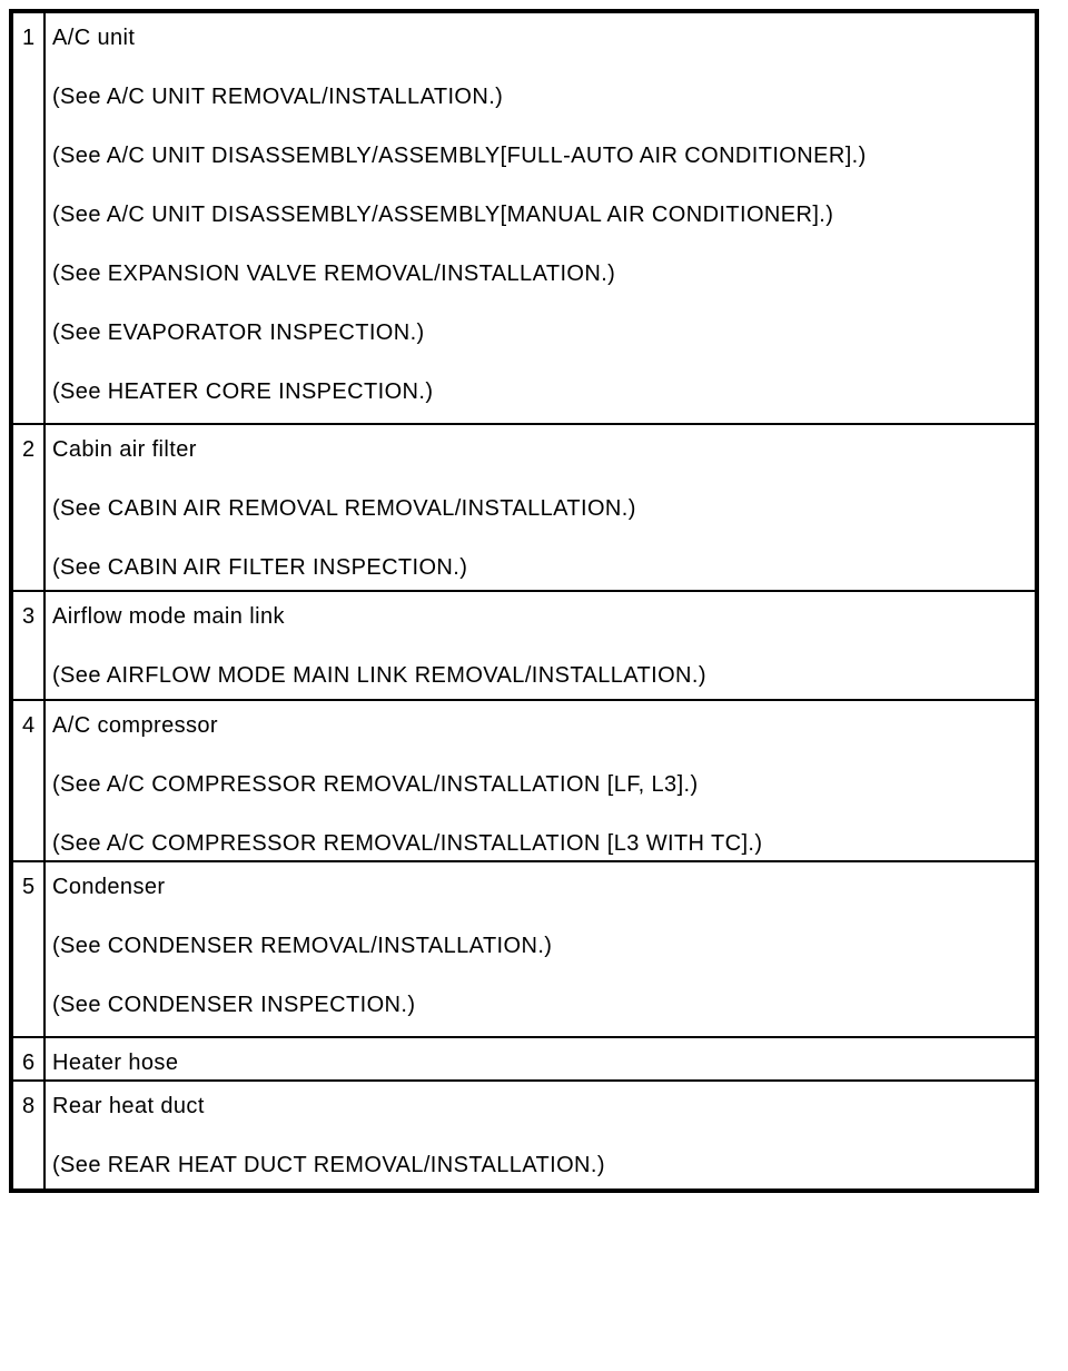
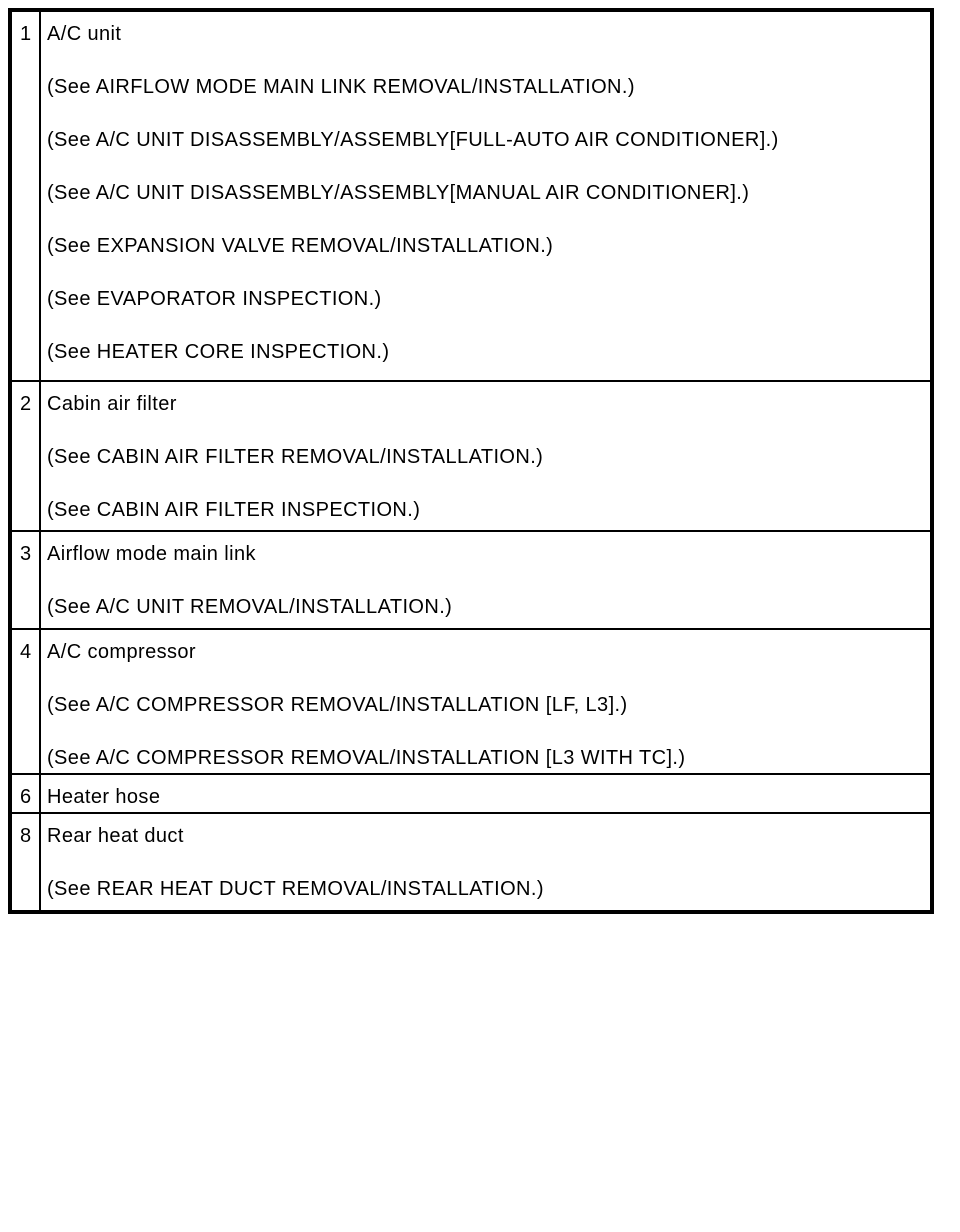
- 1	A/C unit(See A/C UNIT REMOVAL/INSTALLATION.)(See A/C UNIT DISASSEMBLY/ASSEMBLY[FULL-AUTO AIR CONDITIONER].)(See A/C UNIT DISASSEMBLY/ASSEMBLY[MANUAL AIR CONDITIONER].)(See EXPANSION VALVE REMOVAL/INSTALLATION.)(See EVAPORATOR INSPECTION.)(See HEATER CORE INSPECTION.)
+ 1	A/C unit(See AIRFLOW MODE MAIN LINK REMOVAL/INSTALLATION.)(See A/C UNIT DISASSEMBLY/ASSEMBLY[FULL-AUTO AIR CONDITIONER].)(See A/C UNIT DISASSEMBLY/ASSEMBLY[MANUAL AIR CONDITIONER].)(See EXPANSION VALVE REMOVAL/INSTALLATION.)(See EVAPORATOR INSPECTION.)(See HEATER CORE INSPECTION.)
- 2	Cabin air filter(See CABIN AIR REMOVAL REMOVAL/INSTALLATION.)(See CABIN AIR FILTER INSPECTION.)
+ 2	Cabin air filter(See CABIN AIR FILTER REMOVAL/INSTALLATION.)(See CABIN AIR FILTER INSPECTION.)
- 3	Airflow mode main link(See AIRFLOW MODE MAIN LINK REMOVAL/INSTALLATION.)
+ 3	Airflow mode main link(See A/C UNIT REMOVAL/INSTALLATION.)
  4	A/C compressor(See A/C COMPRESSOR REMOVAL/INSTALLATION [LF, L3].)(See A/C COMPRESSOR REMOVAL/INSTALLATION [L3 WITH TC].)
- 5	Condenser(See CONDENSER REMOVAL/INSTALLATION.)(See CONDENSER INSPECTION.)
  6	Heater hose
  8	Rear heat duct(See REAR HEAT DUCT REMOVAL/INSTALLATION.)
